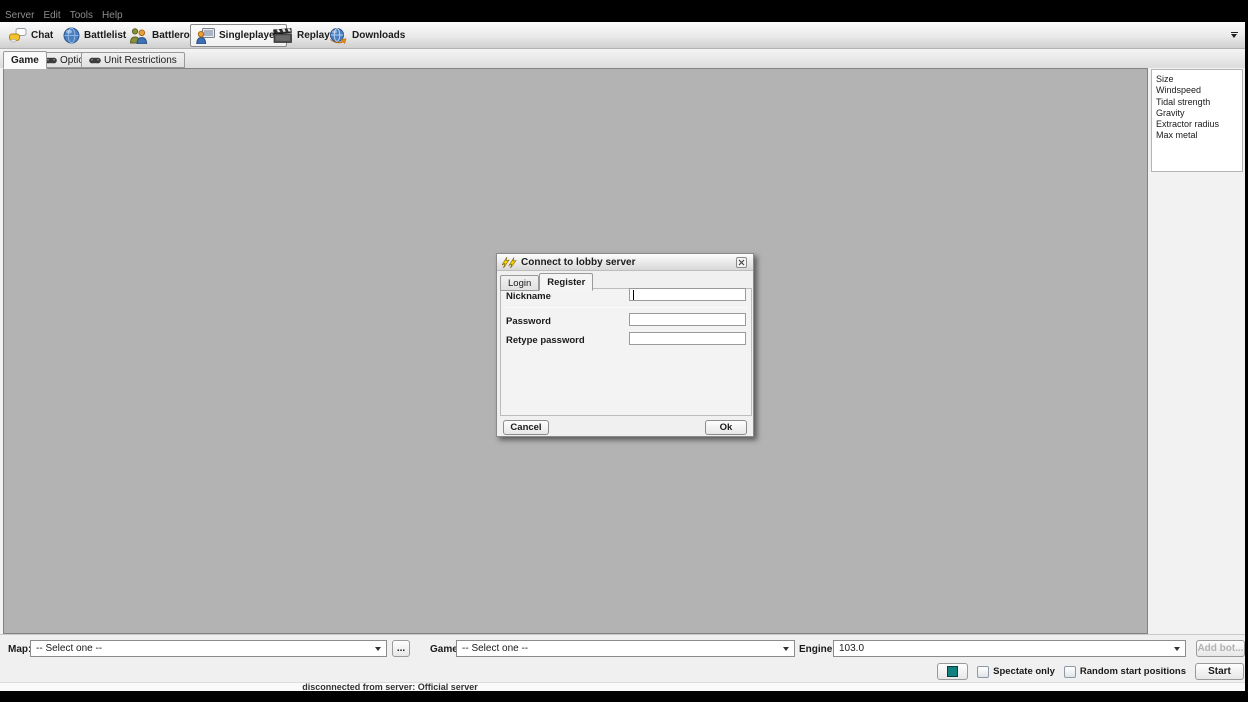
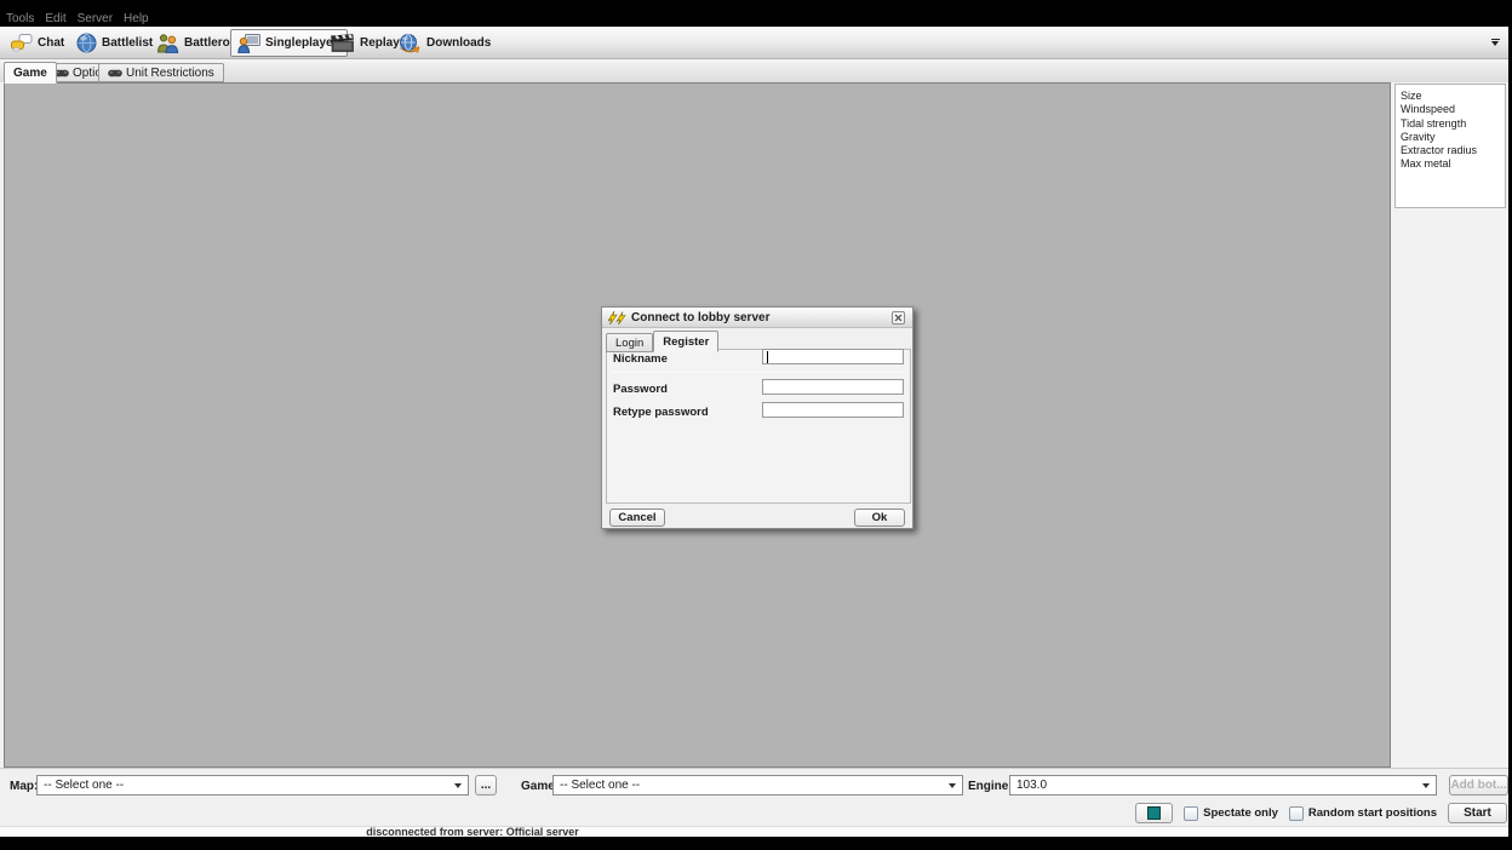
- Server
+ Tools
  Edit
- Tools
+ Server
  Help
  Chat
  Battlelist
  Battlero
  Singleplaye
  Replay
  Downloads
  Game
  Unit Restrictions
  Size
  Windspeed
  Tidal strength
  Gravity
  Extractor radius
  Max metal
  Connect to lobby server
  Login
  Register
  Nickname
  Password
  Retype password
  Cancel
  Ok
  Map
  -- Select one --
  ...
  Game
  -- Select one --
  Engine
  103.0
  Add bot...
  Spectate only
  Random start positions
  Start
  disconnected from server: Official server
